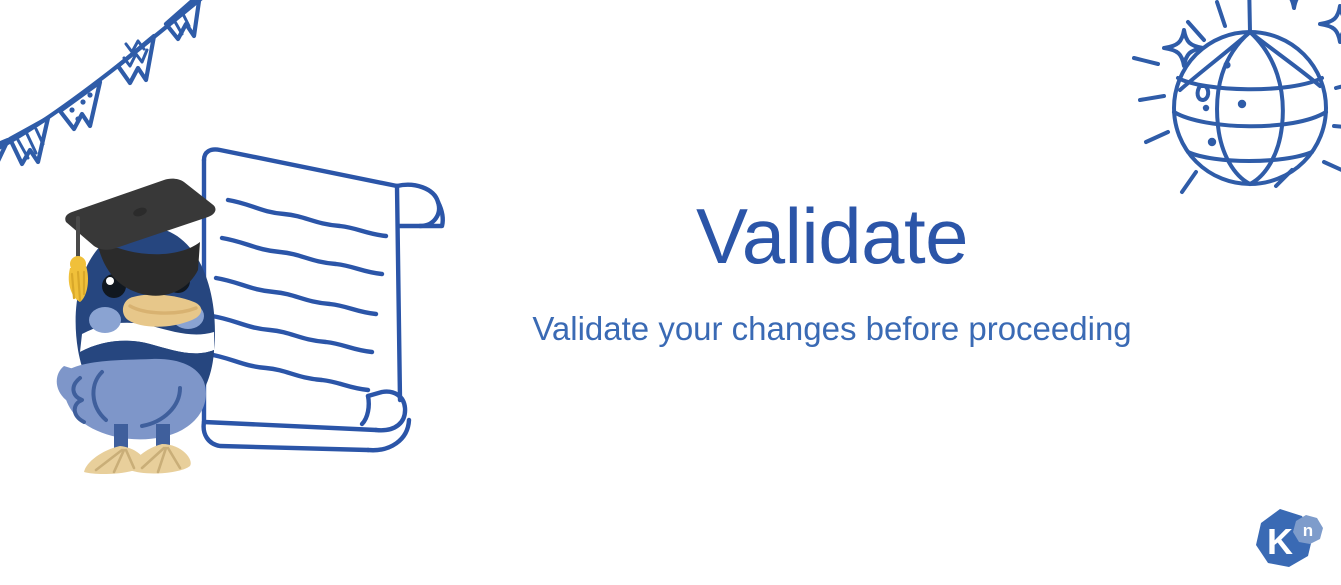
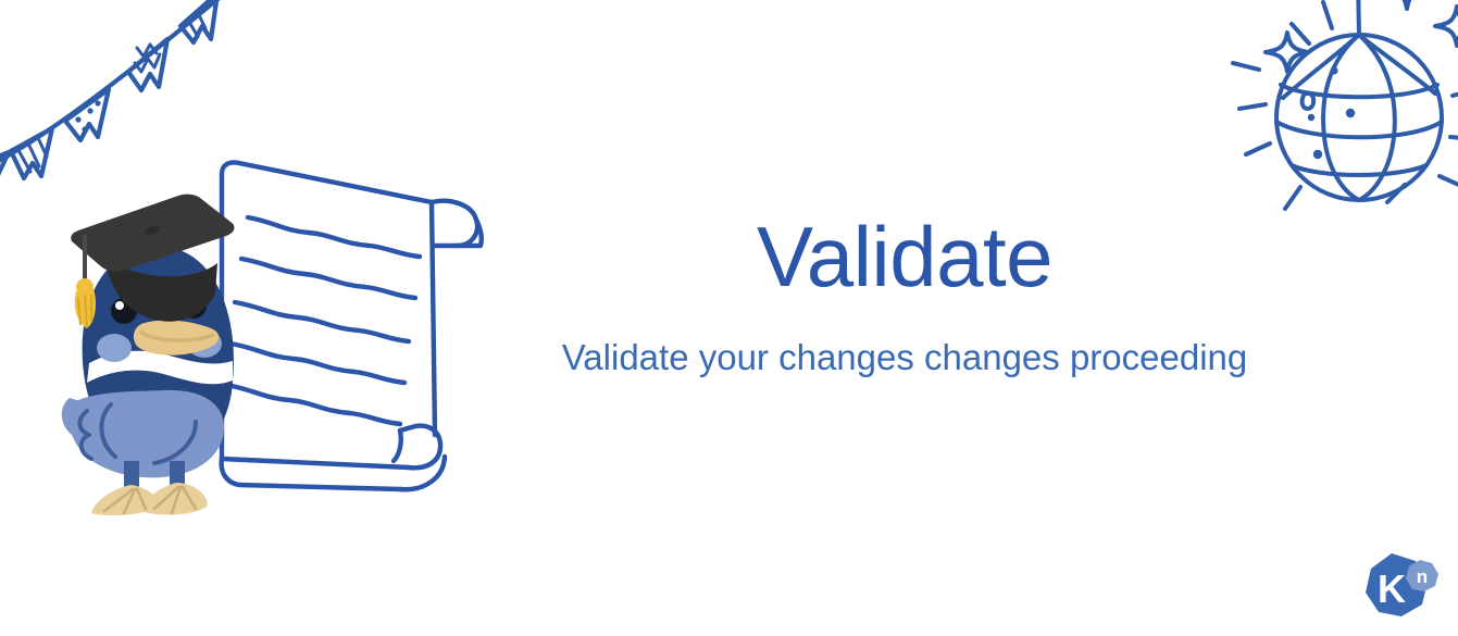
  Validate
- Validate your changes before proceeding
+ Validate your changes changes proceeding
  K
  n
